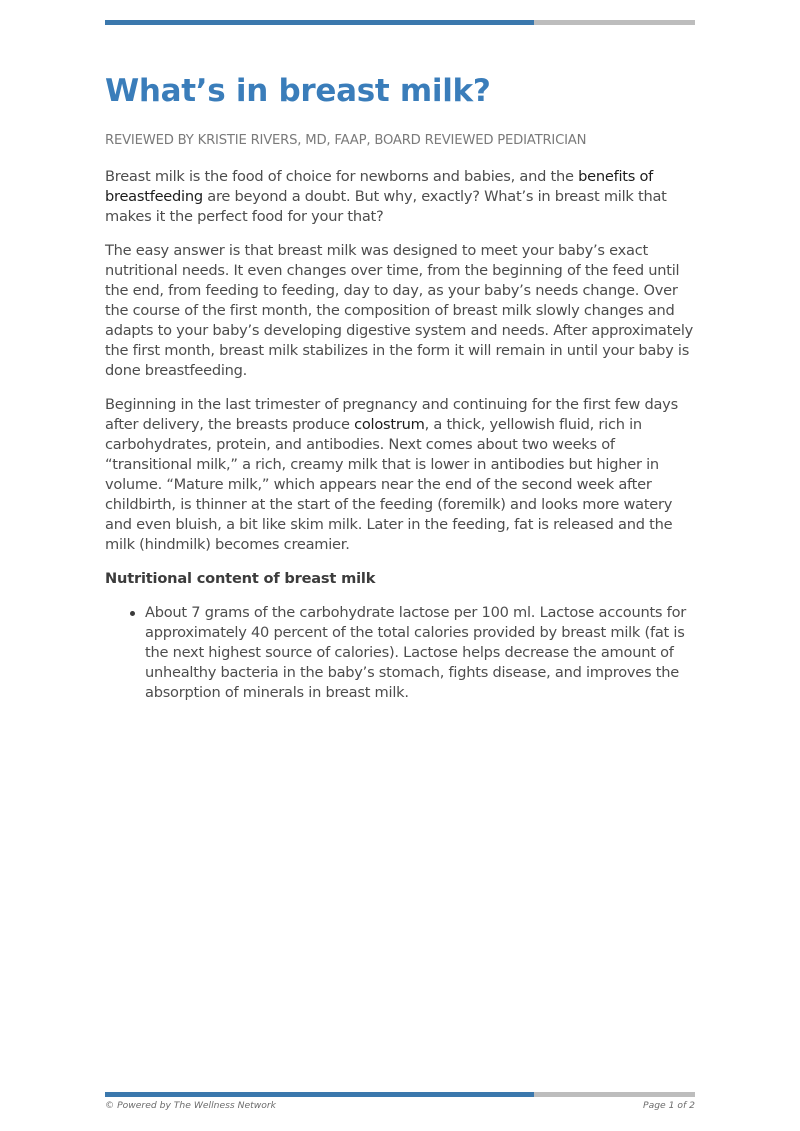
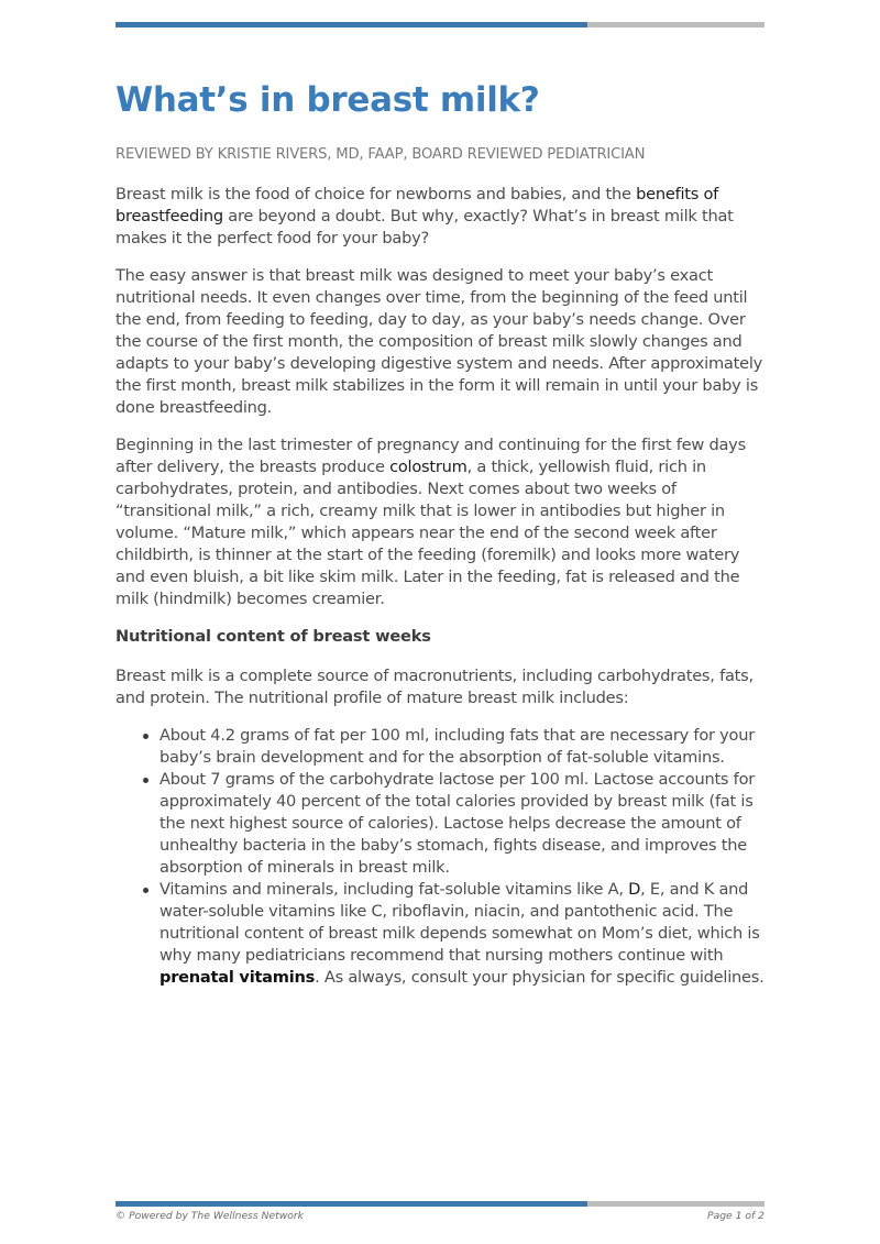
  What’s in breast milk?
  REVIEWED BY KRISTIE RIVERS, MD, FAAP, BOARD REVIEWED PEDIATRICIAN
- Breast milk is the food of choice for newborns and babies, and the benefits of breastfeeding are beyond a doubt. But why, exactly? What’s in breast milk that makes it the perfect food for your that?
+ Breast milk is the food of choice for newborns and babies, and the benefits of breastfeeding are beyond a doubt. But why, exactly? What’s in breast milk that makes it the perfect food for your baby?
  The easy answer is that breast milk was designed to meet your baby’s exact nutritional needs. It even changes over time, from the beginning of the feed until the end, from feeding to feeding, day to day, as your baby’s needs change. Over the course of the first month, the composition of breast milk slowly changes and adapts to your baby’s developing digestive system and needs. After approximately the first month, breast milk stabilizes in the form it will remain in until your baby is done breastfeeding.
  Beginning in the last trimester of pregnancy and continuing for the first few days after delivery, the breasts produce colostrum, a thick, yellowish fluid, rich in carbohydrates, protein, and antibodies. Next comes about two weeks of “transitional milk,” a rich, creamy milk that is lower in antibodies but higher in volume. “Mature milk,” which appears near the end of the second week after childbirth, is thinner at the start of the feeding (foremilk) and looks more watery and even bluish, a bit like skim milk. Later in the feeding, fat is released and the milk (hindmilk) becomes creamier.
- Nutritional content of breast milk
+ Nutritional content of breast weeks
+ Breast milk is a complete source of macronutrients, including carbohydrates, fats, and protein. The nutritional profile of mature breast milk includes:
+ About 4.2 grams of fat per 100 ml, including fats that are necessary for your baby’s brain development and for the absorption of fat-soluble vitamins.
  About 7 grams of the carbohydrate lactose per 100 ml. Lactose accounts for approximately 40 percent of the total calories provided by breast milk (fat is the next highest source of calories). Lactose helps decrease the amount of unhealthy bacteria in the baby’s stomach, fights disease, and improves the absorption of minerals in breast milk.
+ Vitamins and minerals, including fat-soluble vitamins like A, D, E, and K and water-soluble vitamins like C, riboflavin, niacin, and pantothenic acid. The nutritional content of breast milk depends somewhat on Mom’s diet, which is why many pediatricians recommend that nursing mothers continue with prenatal vitamins. As always, consult your physician for specific guidelines.
  © Powered by The Wellness Network
  Page 1 of 2
